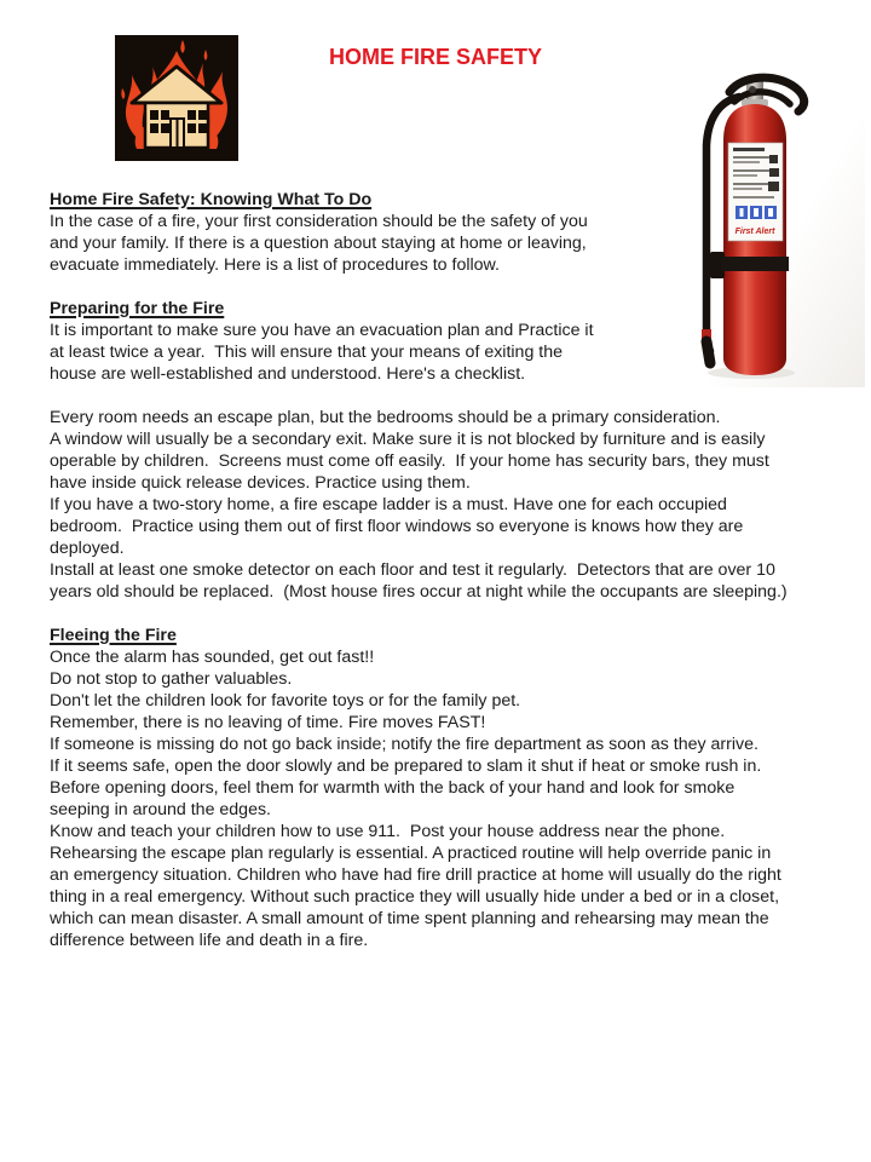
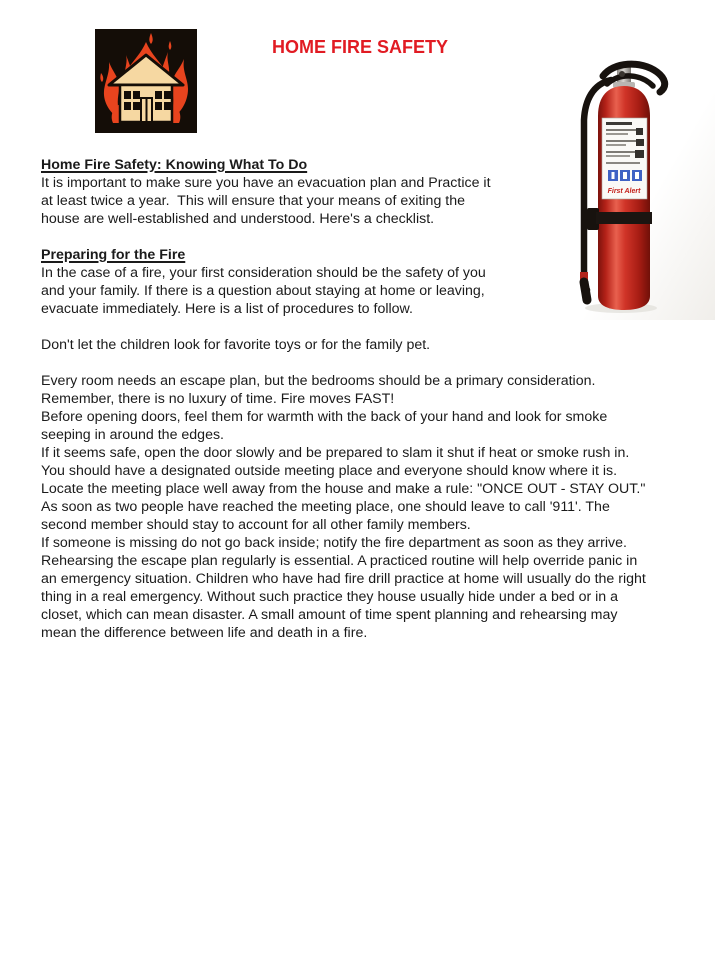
  HOME FIRE SAFETY
  Home Fire Safety: Knowing What To Do
- In the case of a fire, your first consideration should be the safety of you and your family. If there is a question about staying at home or leaving, evacuate immediately. Here is a list of procedures to follow.
+ It is important to make sure you have an evacuation plan and Practice it at least twice a year. This will ensure that your means of exiting the house are well-established and understood. Here's a checklist.
  Preparing for the Fire
- It is important to make sure you have an evacuation plan and Practice it at least twice a year. This will ensure that your means of exiting the house are well-established and understood. Here's a checklist.
+ In the case of a fire, your first consideration should be the safety of you and your family. If there is a question about staying at home or leaving, evacuate immediately. Here is a list of procedures to follow.
- Every room needs an escape plan, but the bedrooms should be a primary consideration.
+ Don't let the children look for favorite toys or for the family pet.
- A window will usually be a secondary exit. Make sure it is not blocked by furniture and is easily operable by children. Screens must come off easily. If your home has security bars, they must have inside quick release devices. Practice using them.
- If you have a two-story home, a fire escape ladder is a must. Have one for each occupied bedroom. Practice using them out of first floor windows so everyone is knows how they are deployed.
- Install at least one smoke detector on each floor and test it regularly. Detectors that are over 10 years old should be replaced. (Most house fires occur at night while the occupants are sleeping.)
- Fleeing the Fire
- Once the alarm has sounded, get out fast!!
- Do not stop to gather valuables.
- Don't let the children look for favorite toys or for the family pet.
+ Every room needs an escape plan, but the bedrooms should be a primary consideration.
- Remember, there is no leaving of time. Fire moves FAST!
+ Remember, there is no luxury of time. Fire moves FAST!
- If someone is missing do not go back inside; notify the fire department as soon as they arrive.
+ Before opening doors, feel them for warmth with the back of your hand and look for smoke seeping in around the edges.
  If it seems safe, open the door slowly and be prepared to slam it shut if heat or smoke rush in.
+ You should have a designated outside meeting place and everyone should know where it is.
+ Locate the meeting place well away from the house and make a rule: "ONCE OUT - STAY OUT."
+ As soon as two people have reached the meeting place, one should leave to call '911'. The second member should stay to account for all other family members.
- Before opening doors, feel them for warmth with the back of your hand and look for smoke seeping in around the edges.
+ If someone is missing do not go back inside; notify the fire department as soon as they arrive.
- Know and teach your children how to use 911. Post your house address near the phone.
- Rehearsing the escape plan regularly is essential. A practiced routine will help override panic in an emergency situation. Children who have had fire drill practice at home will usually do the right thing in a real emergency. Without such practice they will usually hide under a bed or in a closet, which can mean disaster. A small amount of time spent planning and rehearsing may mean the difference between life and death in a fire.
+ Rehearsing the escape plan regularly is essential. A practiced routine will help override panic in an emergency situation. Children who have had fire drill practice at home will usually do the right thing in a real emergency. Without such practice they house usually hide under a bed or in a closet, which can mean disaster. A small amount of time spent planning and rehearsing may mean the difference between life and death in a fire.
